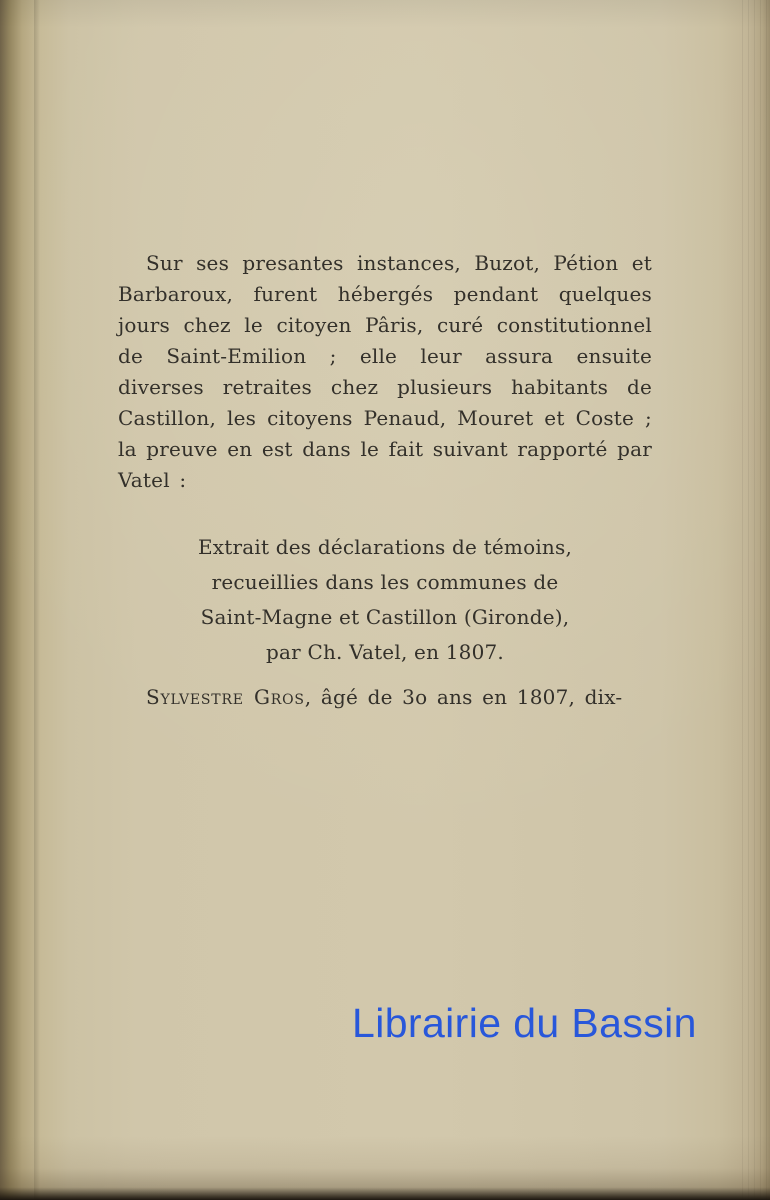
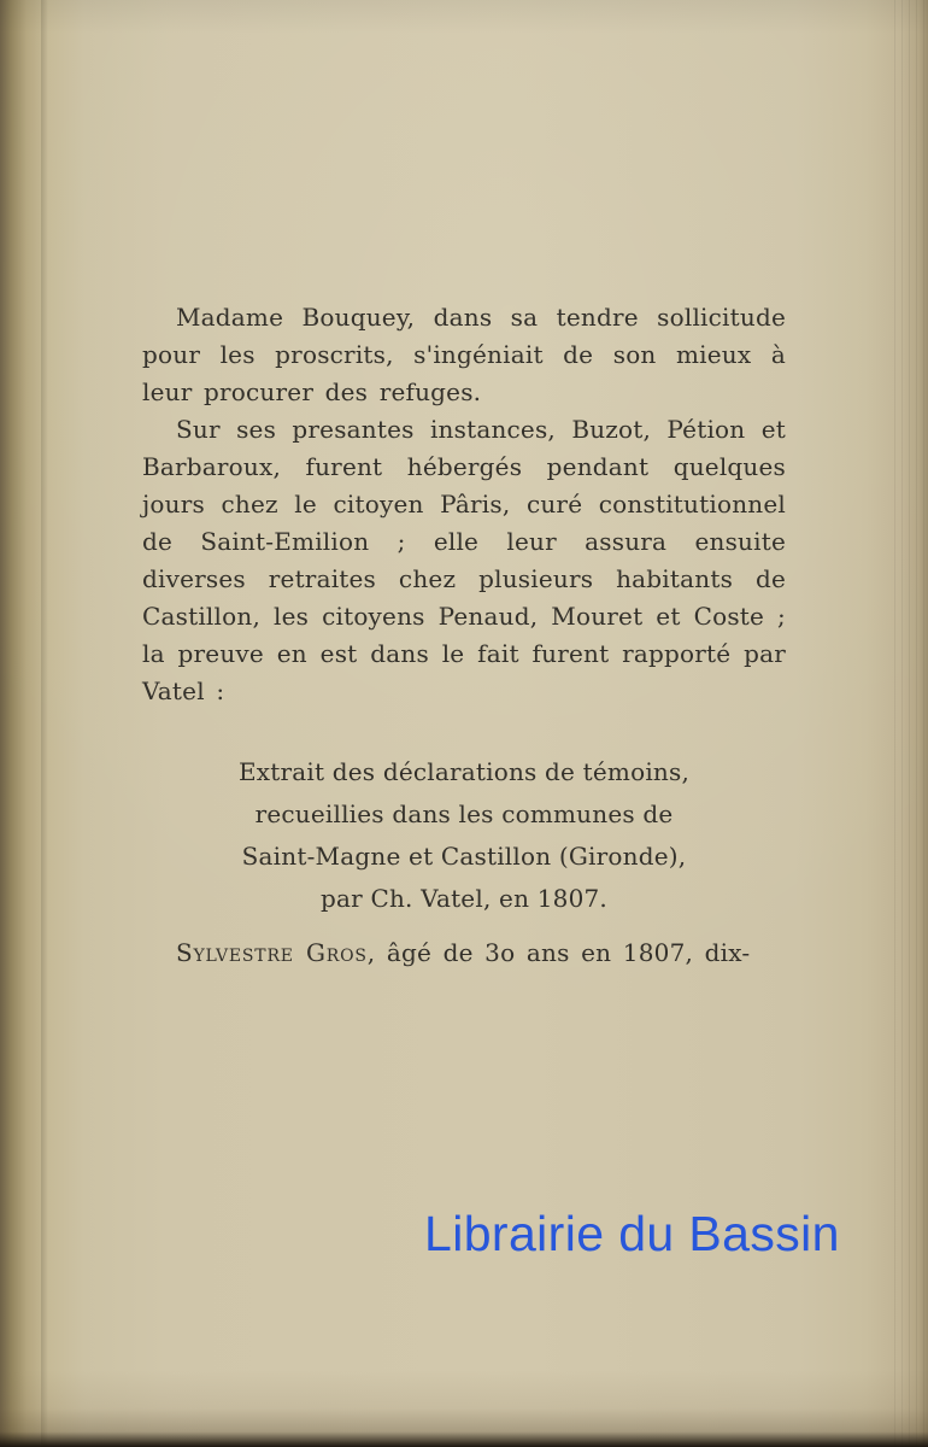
+ Madame Bouquey, dans sa tendre sollicitude pour les proscrits, s'ingéniait de son mieux à leur procurer des refuges.
- Sur ses presantes instances, Buzot, Pétion et Barbaroux, furent hébergés pendant quelques jours chez le citoyen Pâris, curé constitutionnel de Saint-Emilion ; elle leur assura ensuite diverses retraites chez plusieurs habitants de Castillon, les citoyens Penaud, Mouret et Coste ; la preuve en est dans le fait suivant rapporté par Vatel :
+ Sur ses presantes instances, Buzot, Pétion et Barbaroux, furent hébergés pendant quelques jours chez le citoyen Pâris, curé constitutionnel de Saint-Emilion ; elle leur assura ensuite diverses retraites chez plusieurs habitants de Castillon, les citoyens Penaud, Mouret et Coste ; la preuve en est dans le fait furent rapporté par Vatel :
  Extrait des déclarations de témoins,
  recueillies dans les communes de
  Saint-Magne et Castillon (Gironde),
  par Ch. Vatel, en 1807.
  Sylvestre Gros, âgé de 3o ans en 1807, dix-
  Librairie du Bassin
